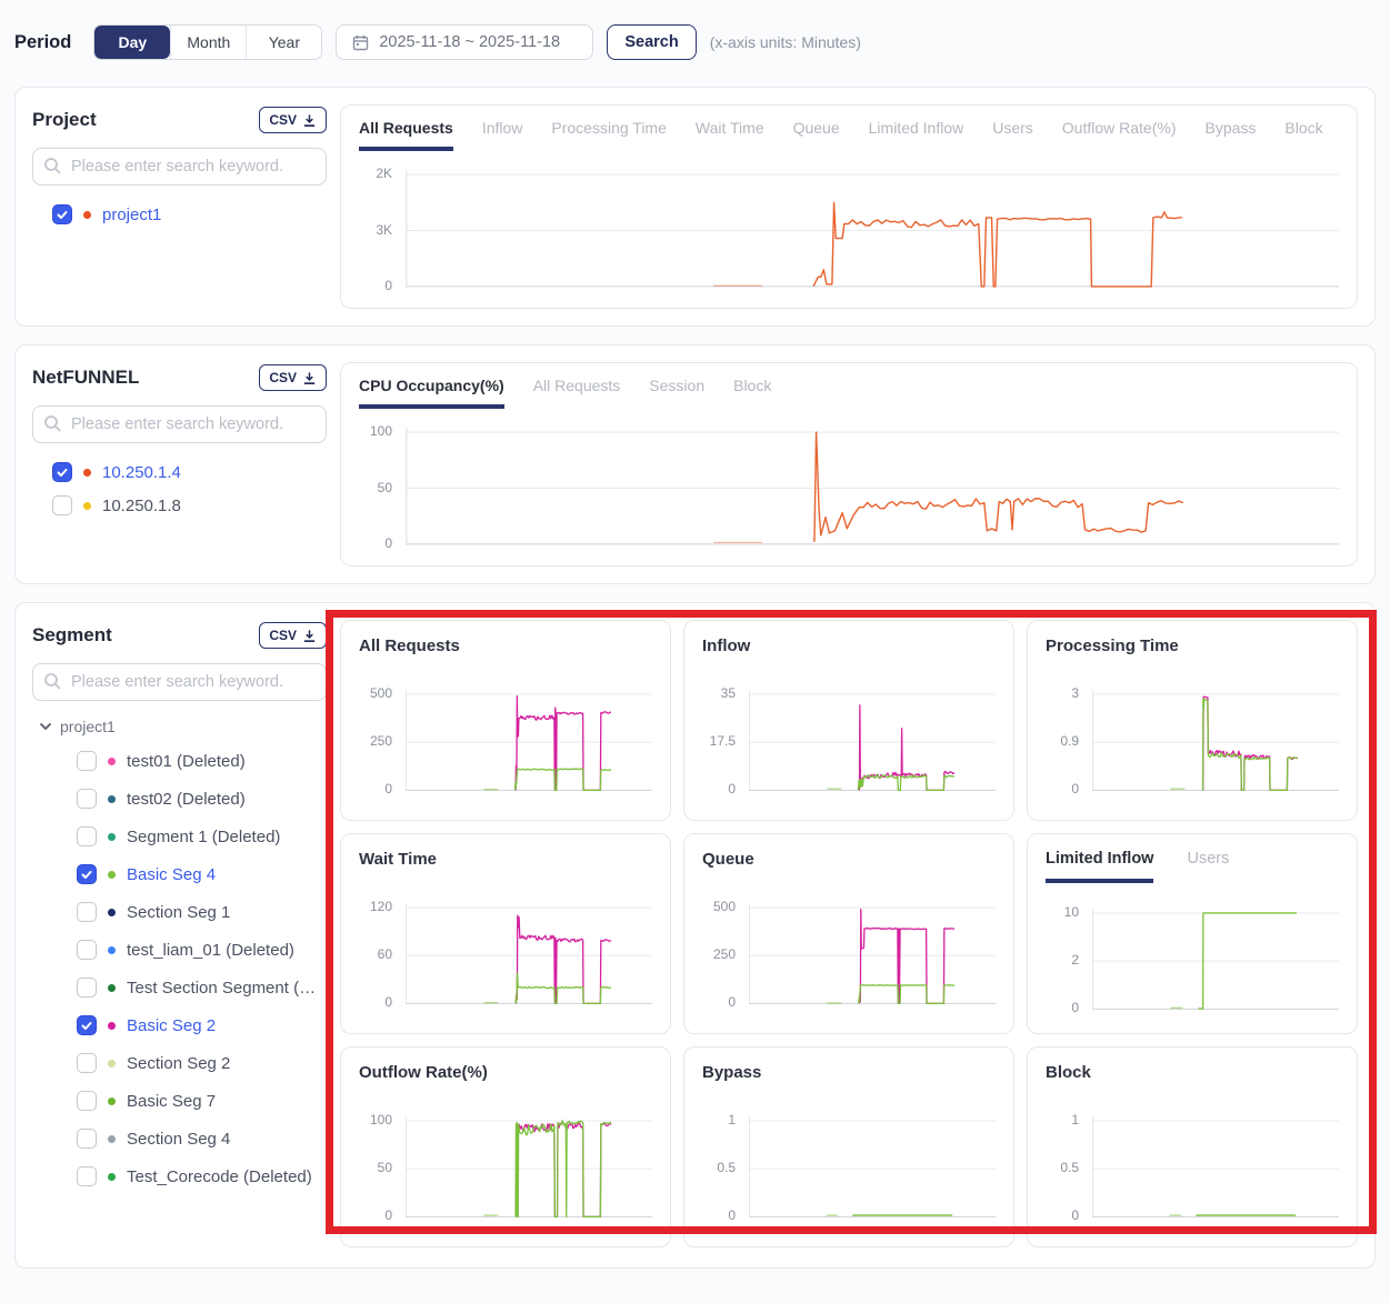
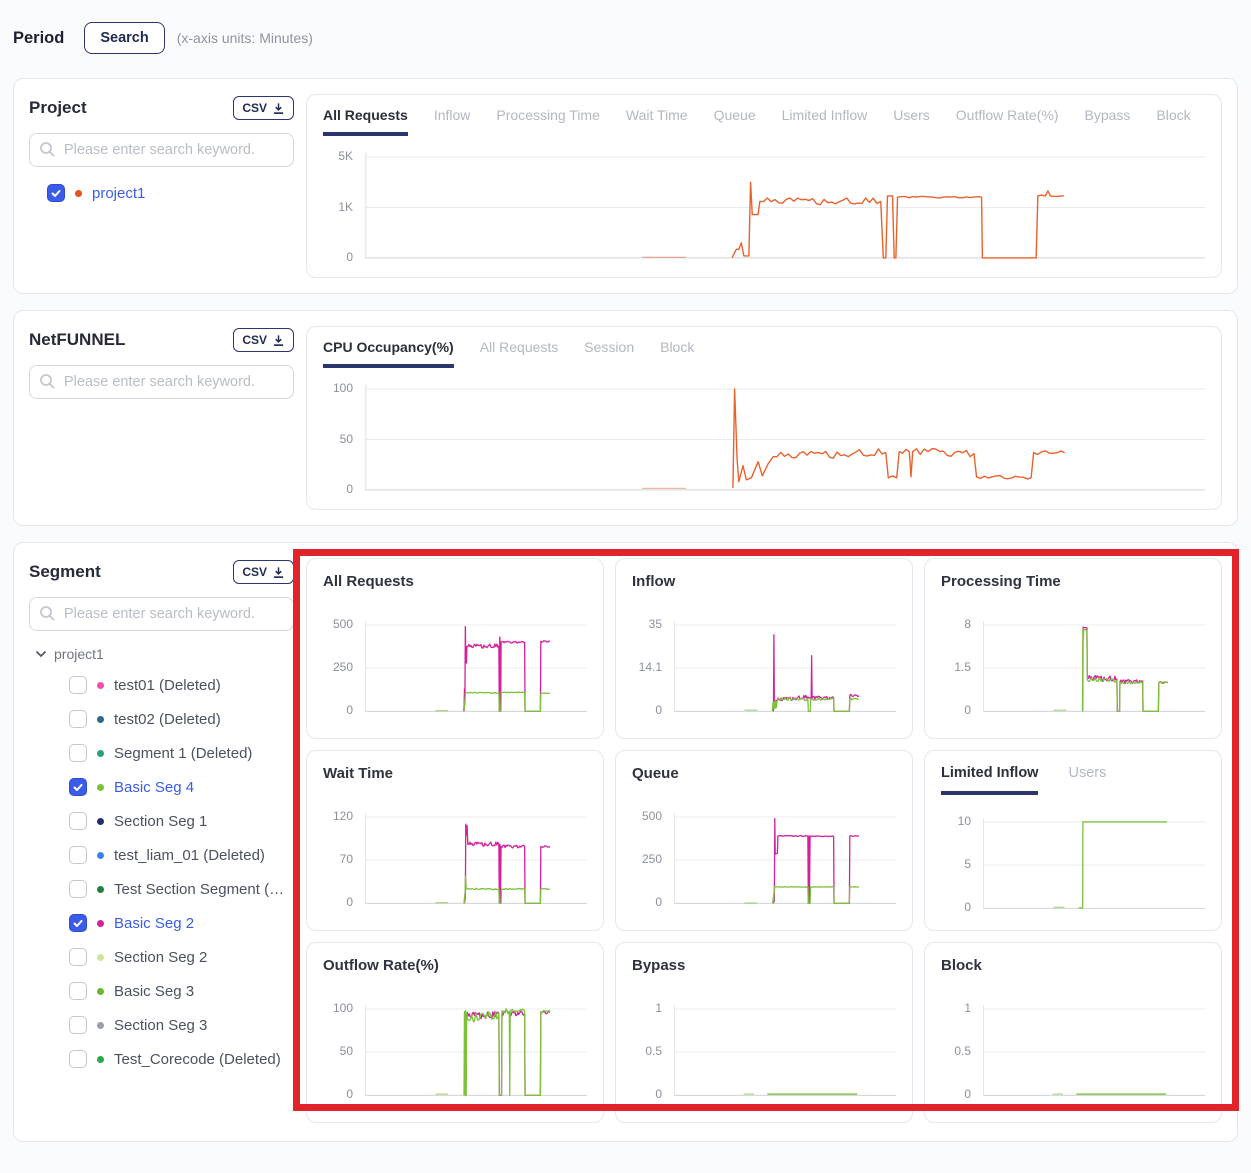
  Period
- Day
- Month
- Year
- 2025-11-18 ~ 2025-11-18
  Search
  (x-axis units: Minutes)
  Project
  CSV
  Please enter search keyword.
  project1
  All Requests
  Inflow
  Processing Time
  Wait Time
  Queue
  Limited Inflow
  Users
  Outflow Rate(%)
  Bypass
  Block
- 2K
+ 5K
- 3K
+ 1K
  0
  NetFUNNEL
  CSV
  Please enter search keyword.
- 10.250.1.4
- 10.250.1.8
  CPU Occupancy(%)
  All Requests
  Session
  Block
  100
  50
  0
  Segment
  CSV
  Please enter search keyword.
  project1
  test01 (Deleted)
  test02 (Deleted)
  Segment 1 (Deleted)
  Basic Seg 4
  Section Seg 1
  test_liam_01 (Deleted)
  Test Section Segment (Del
  Basic Seg 2
  Section Seg 2
- Basic Seg 7
+ Basic Seg 3
- Section Seg 4
+ Section Seg 3
  Test_Corecode (Deleted)
  All Requests
  500
  250
  0
  Inflow
  35
- 17.5
+ 14.1
  0
  Processing Time
- 3
+ 8
- 0.9
+ 1.5
  0
  Wait Time
  120
- 60
+ 70
  0
  Queue
  500
  250
  0
  Limited Inflow
  Users
  10
- 2
+ 5
  0
  Outflow Rate(%)
  100
  50
  0
  Bypass
  1
  0.5
  0
  Block
  1
  0.5
  0
